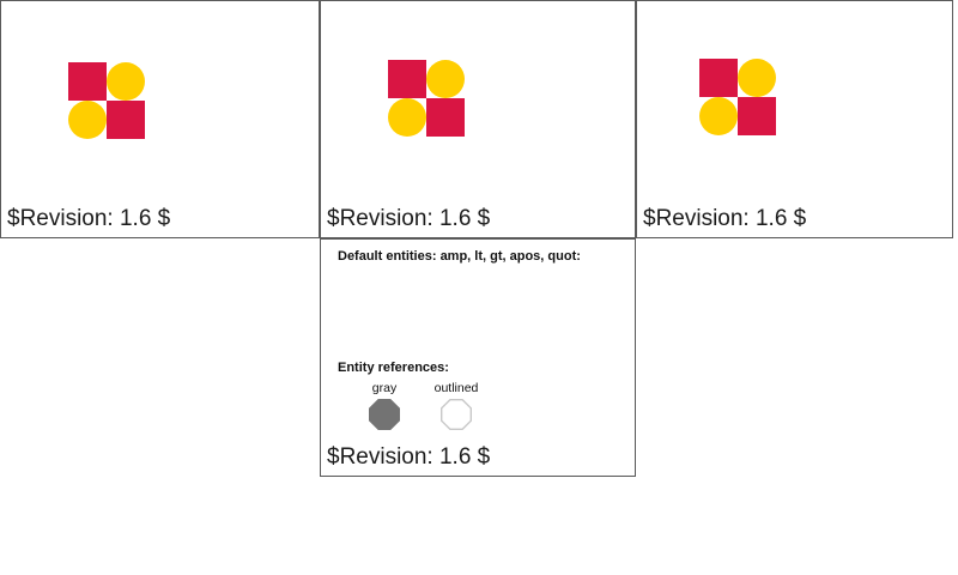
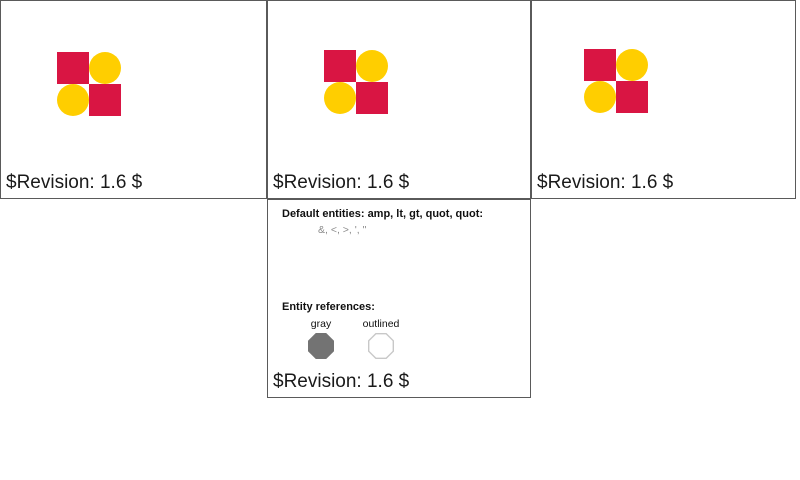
  $Revision: 1.6 $
  $Revision: 1.6 $
  $Revision: 1.6 $
- Default entities: amp, lt, gt, apos, quot:
+ Default entities: amp, lt, gt, quot, quot:
+ &, <, >, ', "
  Entity references:
  gray
  outlined
  $Revision: 1.6 $
